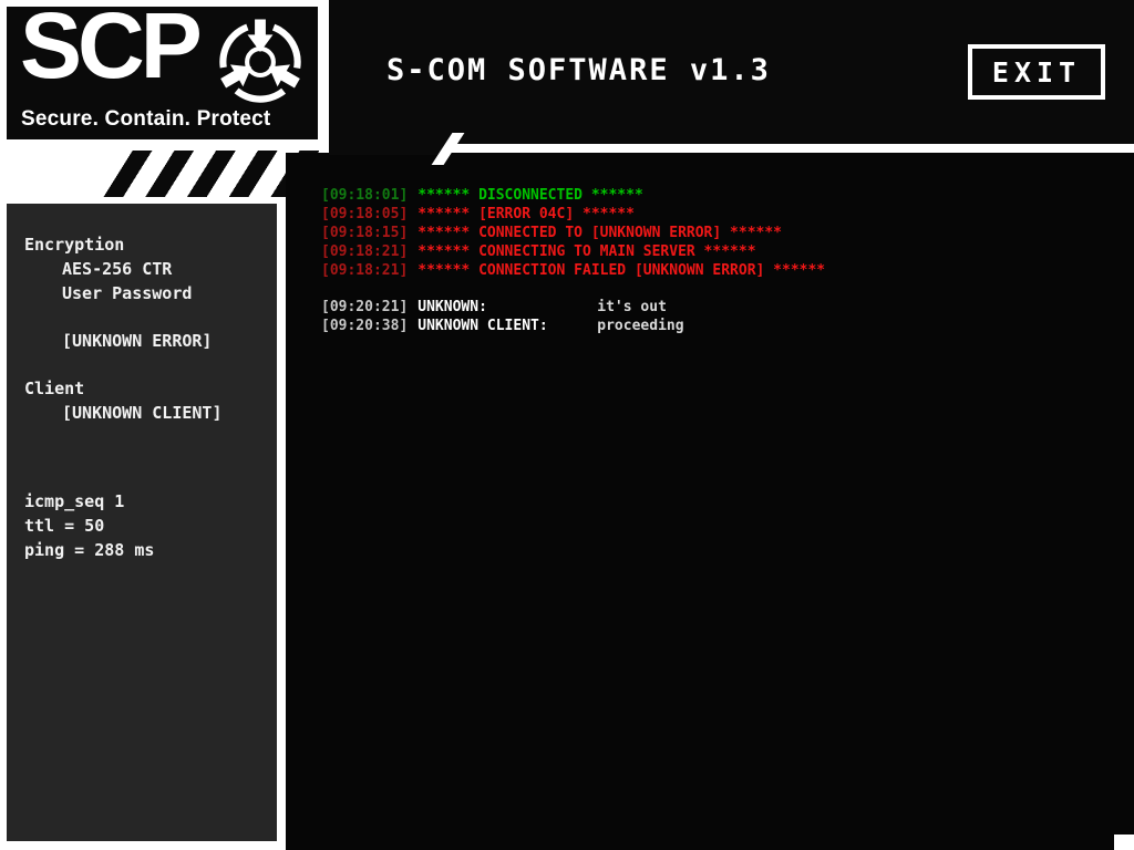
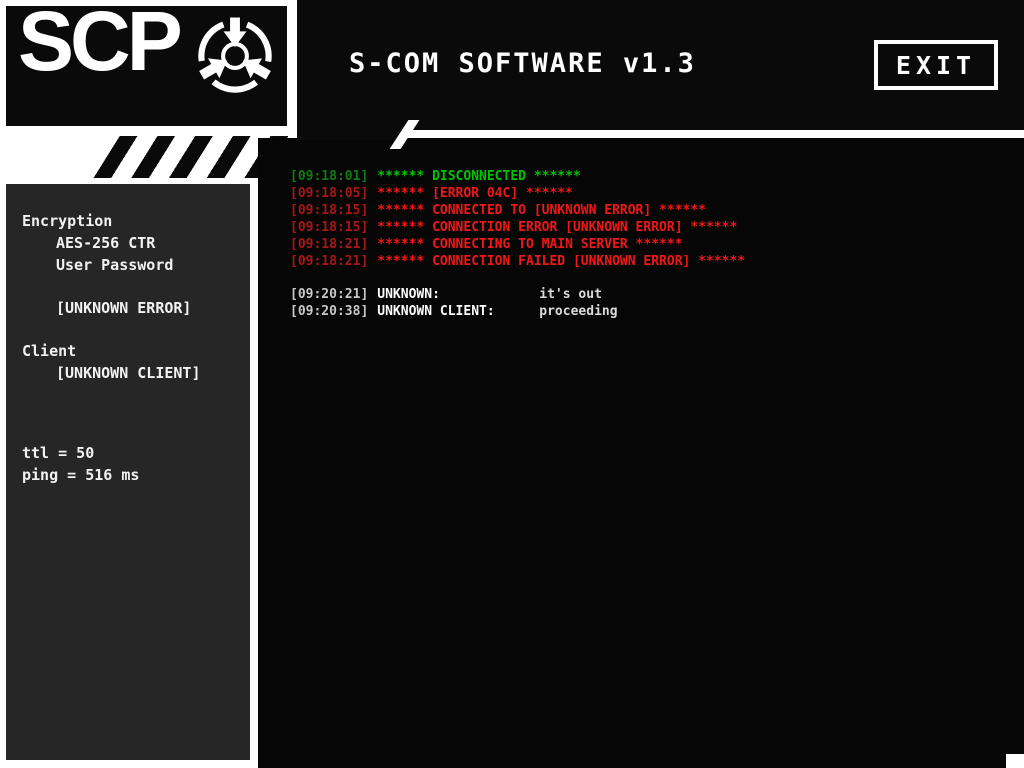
  SCP
- Secure. Contain. Protect
  S-COM SOFTWARE v1.3
  EXIT
  Encryption
  AES-256 CTR
  User Password
  [UNKNOWN ERROR]
  Client
  [UNKNOWN CLIENT]
- icmp_seq 1
  ttl = 50
- ping = 288 ms
+ ping = 516 ms
  [09:18:01] ****** DISCONNECTED ******
  [09:18:05] ****** [ERROR 04C] ******
  [09:18:15] ****** CONNECTED TO [UNKNOWN ERROR] ******
+ [09:18:15] ****** CONNECTION ERROR [UNKNOWN ERROR] ******
  [09:18:21] ****** CONNECTING TO MAIN SERVER ******
  [09:18:21] ****** CONNECTION FAILED [UNKNOWN ERROR] ******
  [09:20:21] UNKNOWN: it's out
  [09:20:38] UNKNOWN CLIENT: proceeding
